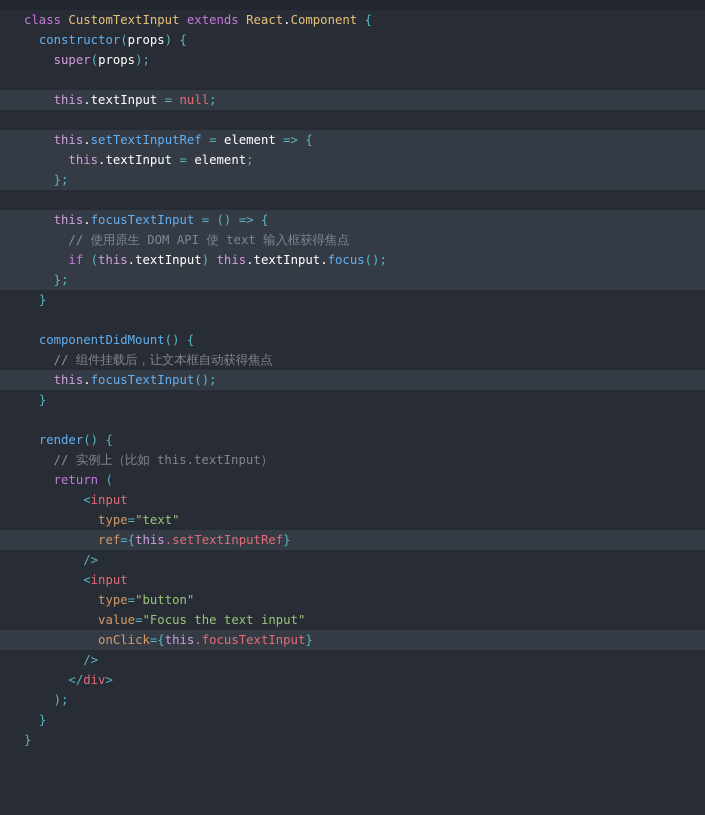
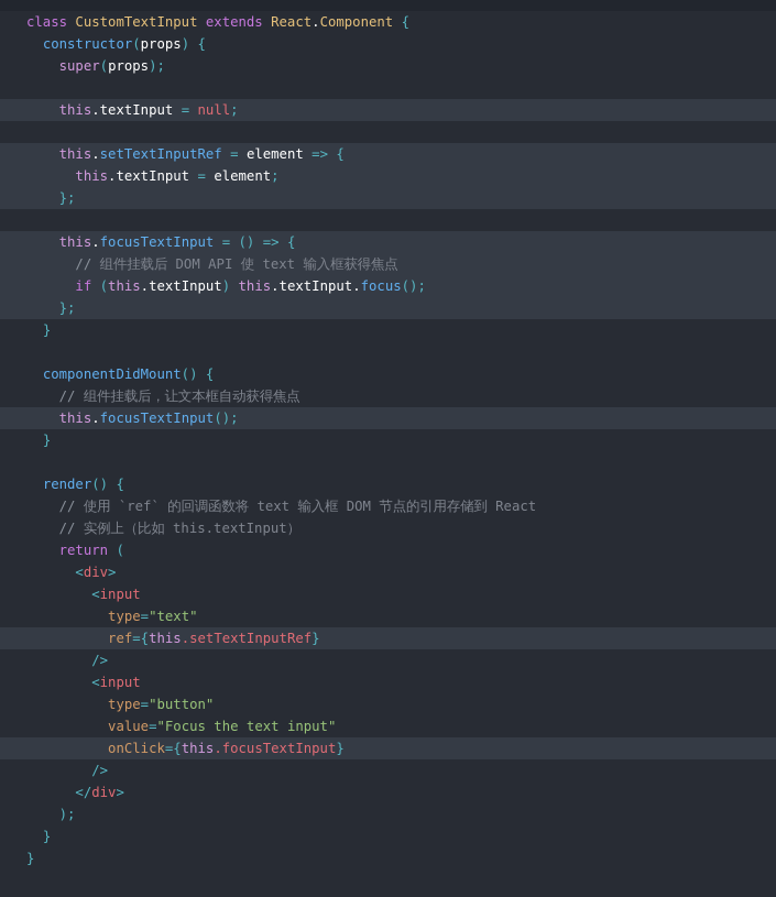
  class CustomTextInput extends React.Component {
  constructor(props) {
  super(props);
  this.textInput = null;
  this.setTextInputRef = element => {
  this.textInput = element;
  };
  this.focusTextInput = () => {
- // 使用原生 DOM API 使 text 输入框获得焦点
+ // 组件挂载后 DOM API 使 text 输入框获得焦点
  if (this.textInput) this.textInput.focus();
  };
  }
  componentDidMount() {
  // 组件挂载后，让文本框自动获得焦点
  this.focusTextInput();
  }
  render() {
+ // 使用 `ref` 的回调函数将 text 输入框 DOM 节点的引用存储到 React
  // 实例上（比如 this.textInput）
  return (
+ <div>
  <input
  type="text"
  ref={this.setTextInputRef}
  />
  <input
  type="button"
  value="Focus the text input"
  onClick={this.focusTextInput}
  />
  </div>
  );
  }
  }
